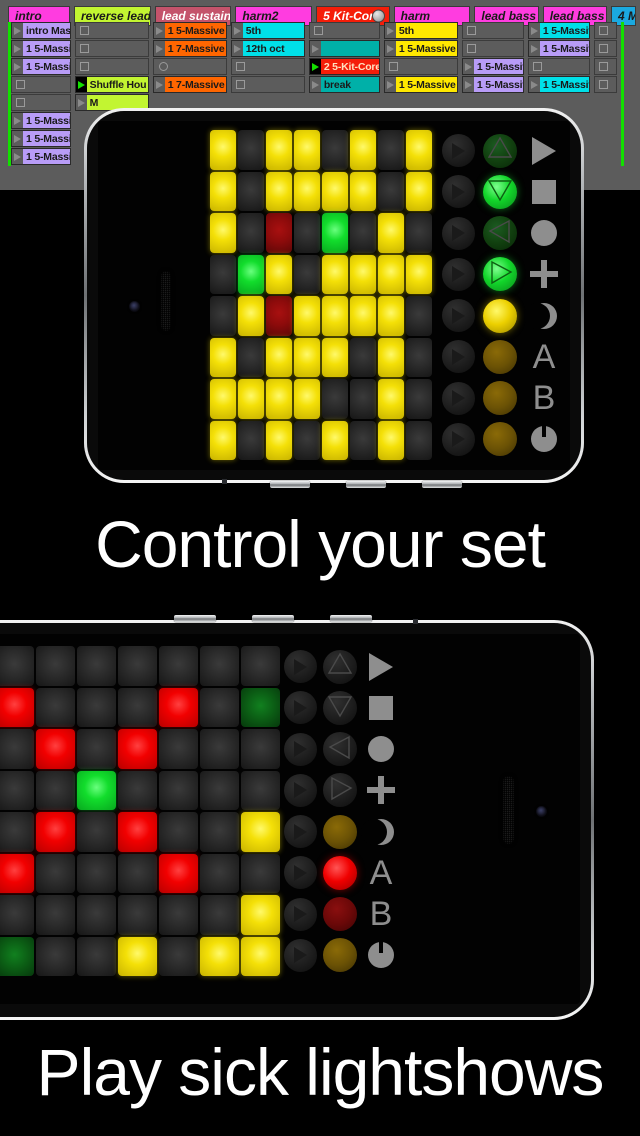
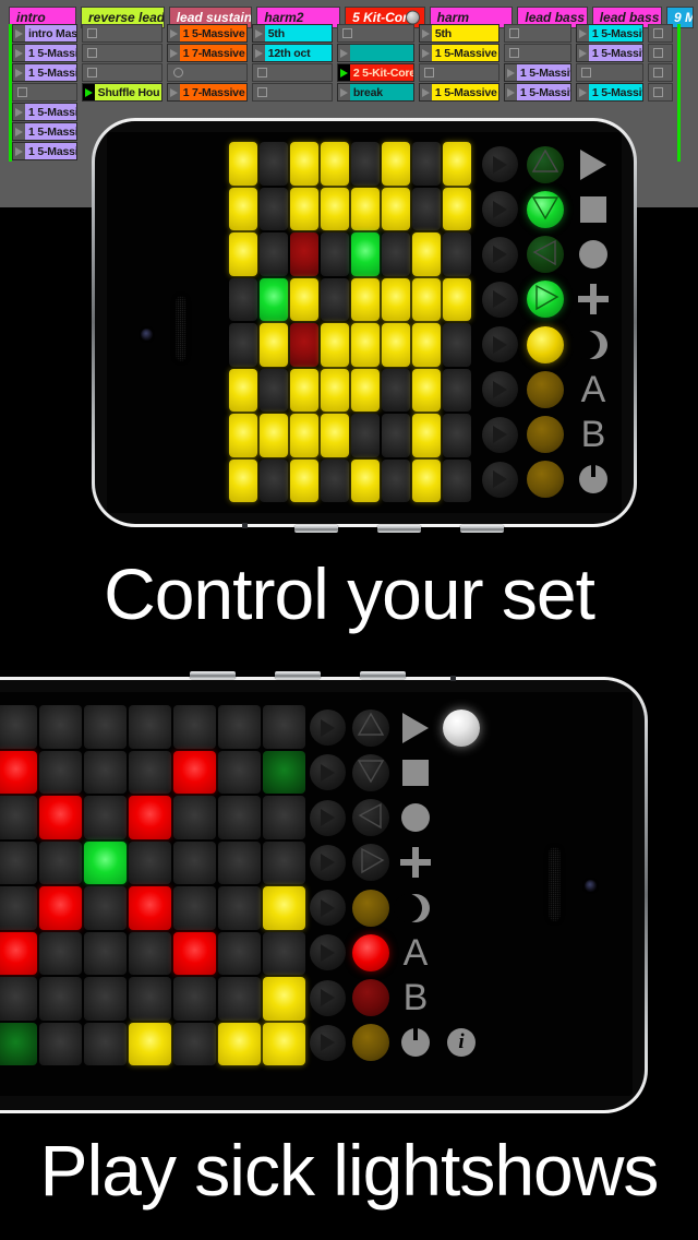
  intro
  reverse lead
  lead sustain
  harm2
  5 Kit-Co
  harm
  lead bass
  lead bass
- 4 M
+ 9 M
  intro Mas
  1 5-Massive
  5th
  5th
  1 5-Massi
  1 5-Mass
  1 7-Massive
  12th oct
  1 5-Massive
  1 5-Massi
  1 5-Mass
  2 5-Kit-Core
  1 5-Massi
  Shuffle Hou
  1 7-Massive
  break
  1 5-Massive
  1 5-Massi
  1 5-Massi
- M
  1 5-Mass
  1 5-Mass
  1 5-Mass
  A
  B
  Control your set
  A
  B
+ i
  Play sick lightshows
